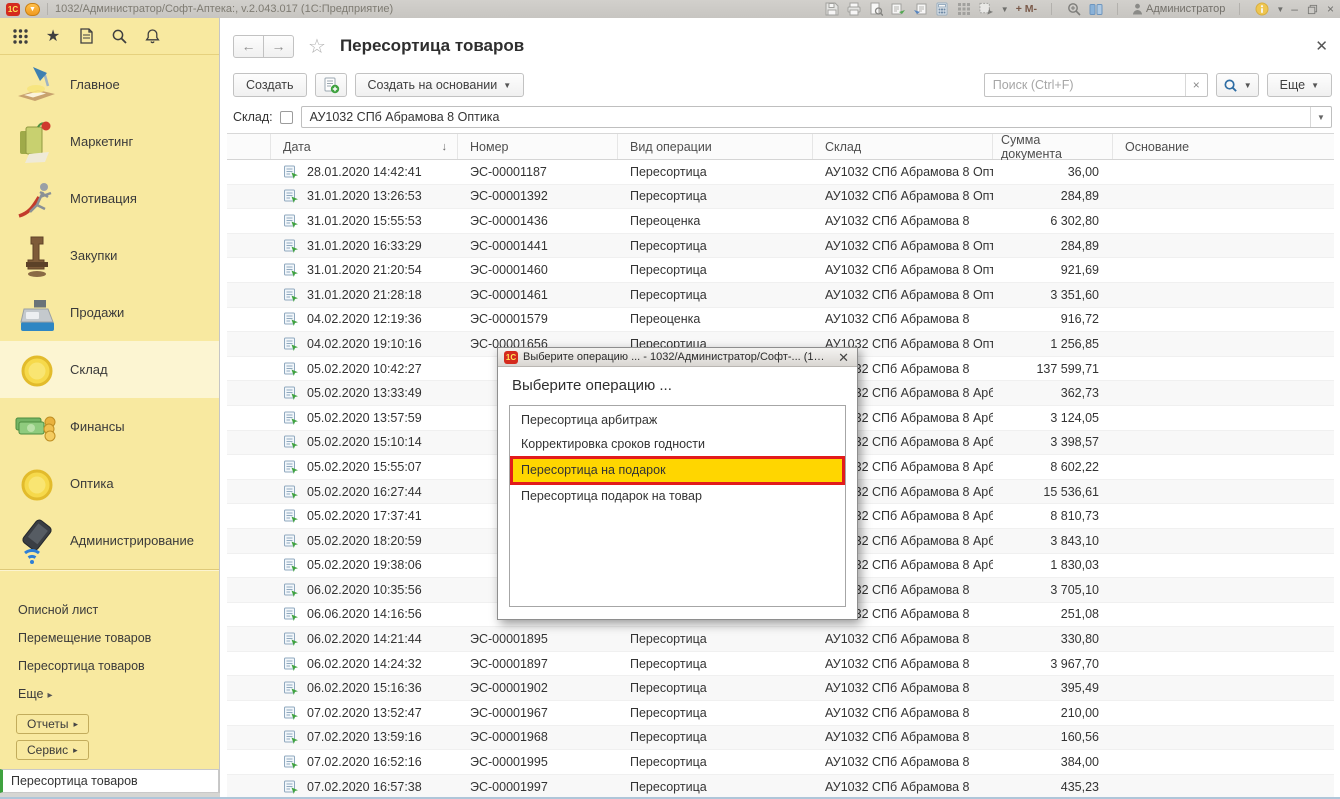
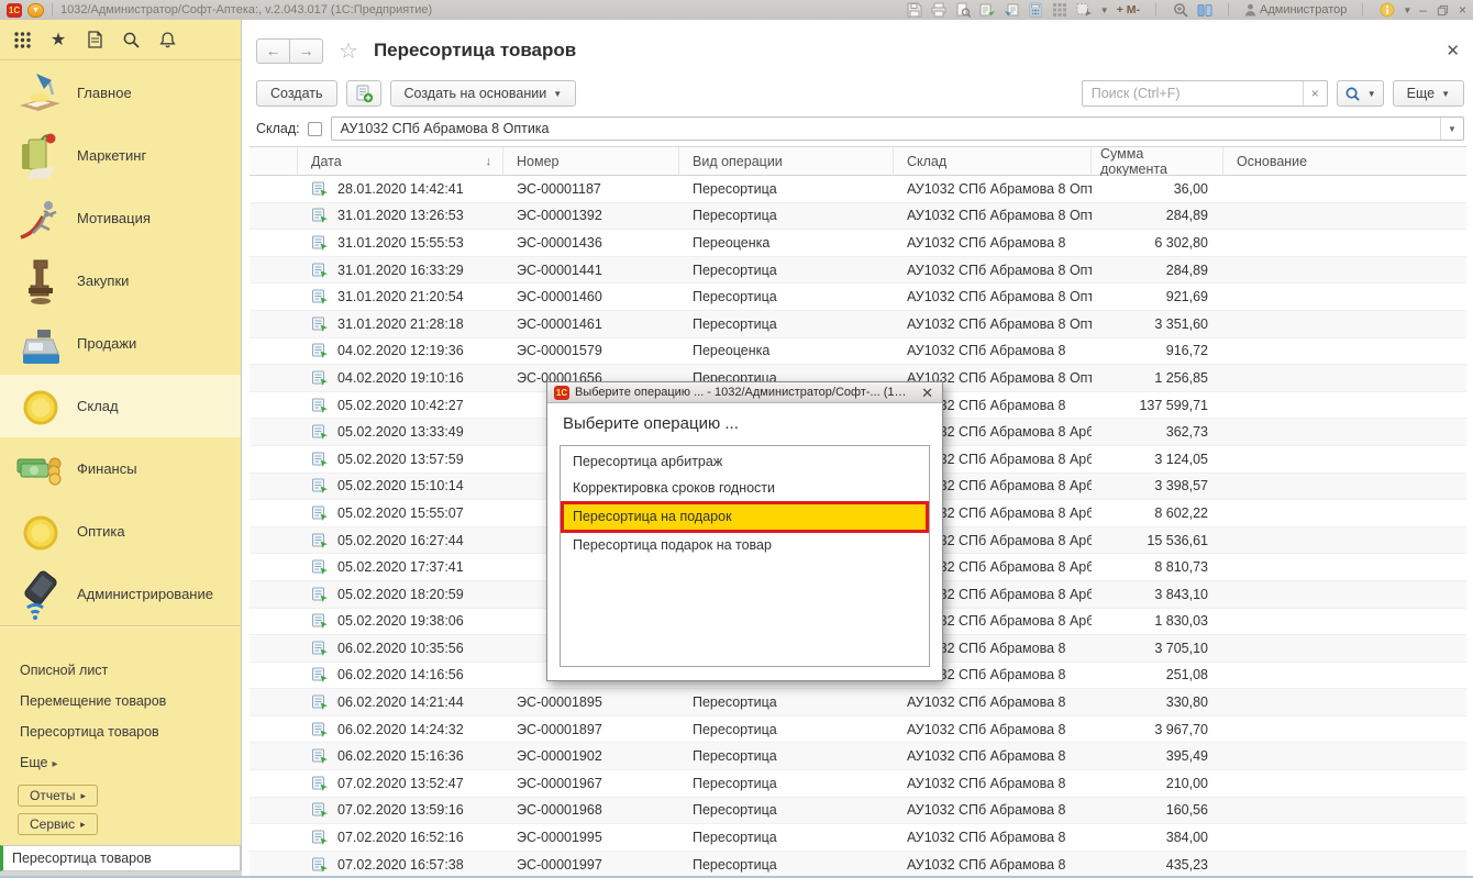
  1С
  1032/Администратор/Софт-Аптека:, v.2.043.017 (1С:Предприятие)
  ▼
  + М-
  Администратор
  ▼
  –
  ×
  ★
  Главное
  Маркетинг
  Мотивация
  Закупки
  Продажи
  Склад
  Финансы
  Оптика
  Администрирование
  Описной лист
  Перемещение товаров
  Пересортица товаров
  Еще ▸
  Отчеты
  ▸
  Сервис
  ▸
  Пересортица товаров
  ←
  →
  ☆
  Пересортица товаров
  ✕
  Создать
  Создать на основании
  ▼
  Поиск (Ctrl+F)
  ×
  ▼
  Еще
  ▼
  Склад:
  АУ1032 СПб Абрамова 8 Оптика
  ▼
  Дата
  ↓
  Номер
  Вид операции
  Склад
  Сумма документа
  Основание
  28.01.2020 14:42:41
  ЭС-00001187
  Пересортица
  АУ1032 СПб Абрамова 8 Опт
  36,00
  31.01.2020 13:26:53
  ЭС-00001392
  Пересортица
  АУ1032 СПб Абрамова 8 Опт
  284,89
  31.01.2020 15:55:53
  ЭС-00001436
  Переоценка
  АУ1032 СПб Абрамова 8
  6 302,80
  31.01.2020 16:33:29
  ЭС-00001441
  Пересортица
  АУ1032 СПб Абрамова 8 Опт
  284,89
  31.01.2020 21:20:54
  ЭС-00001460
  Пересортица
  АУ1032 СПб Абрамова 8 Опт
  921,69
  31.01.2020 21:28:18
  ЭС-00001461
  Пересортица
  АУ1032 СПб Абрамова 8 Опт
  3 351,60
  04.02.2020 12:19:36
  ЭС-00001579
  Переоценка
  АУ1032 СПб Абрамова 8
  916,72
  04.02.2020 19:10:16
  ЭС-00001656
  Пересортица
  АУ1032 СПб Абрамова 8 Опт
  1 256,85
  05.02.2020 10:42:27
  32 СПб Абрамова 8
  137 599,71
  05.02.2020 13:33:49
  32 СПб Абрамова 8 Арб
  362,73
  05.02.2020 13:57:59
  32 СПб Абрамова 8 Арб
  3 124,05
  05.02.2020 15:10:14
  32 СПб Абрамова 8 Арб
  3 398,57
  05.02.2020 15:55:07
  32 СПб Абрамова 8 Арб
  8 602,22
  05.02.2020 16:27:44
  32 СПб Абрамова 8 Арб
  15 536,61
  05.02.2020 17:37:41
  32 СПб Абрамова 8 Арб
  8 810,73
  05.02.2020 18:20:59
  32 СПб Абрамова 8 Арб
  3 843,10
  05.02.2020 19:38:06
  32 СПб Абрамова 8 Арб
  1 830,03
  06.02.2020 10:35:56
  32 СПб Абрамова 8
  3 705,10
- 06.06.2020 14:16:56
+ 06.02.2020 14:16:56
  32 СПб Абрамова 8
  251,08
  06.02.2020 14:21:44
  ЭС-00001895
  Пересортица
  АУ1032 СПб Абрамова 8
  330,80
  06.02.2020 14:24:32
  ЭС-00001897
  Пересортица
  АУ1032 СПб Абрамова 8
  3 967,70
  06.02.2020 15:16:36
  ЭС-00001902
  Пересортица
  АУ1032 СПб Абрамова 8
  395,49
  07.02.2020 13:52:47
  ЭС-00001967
  Пересортица
  АУ1032 СПб Абрамова 8
  210,00
  07.02.2020 13:59:16
  ЭС-00001968
  Пересортица
  АУ1032 СПб Абрамова 8
  160,56
  07.02.2020 16:52:16
  ЭС-00001995
  Пересортица
  АУ1032 СПб Абрамова 8
  384,00
  07.02.2020 16:57:38
  ЭС-00001997
  Пересортица
  АУ1032 СПб Абрамова 8
  435,23
  1С
  Выберите операцию ... - 1032/Администратор/Софт-... (1С:П
  ✕
  Выберите операцию ...
  Пересортица арбитраж
  Корректировка сроков годности
  Пересортица на подарок
  Пересортица подарок на товар
